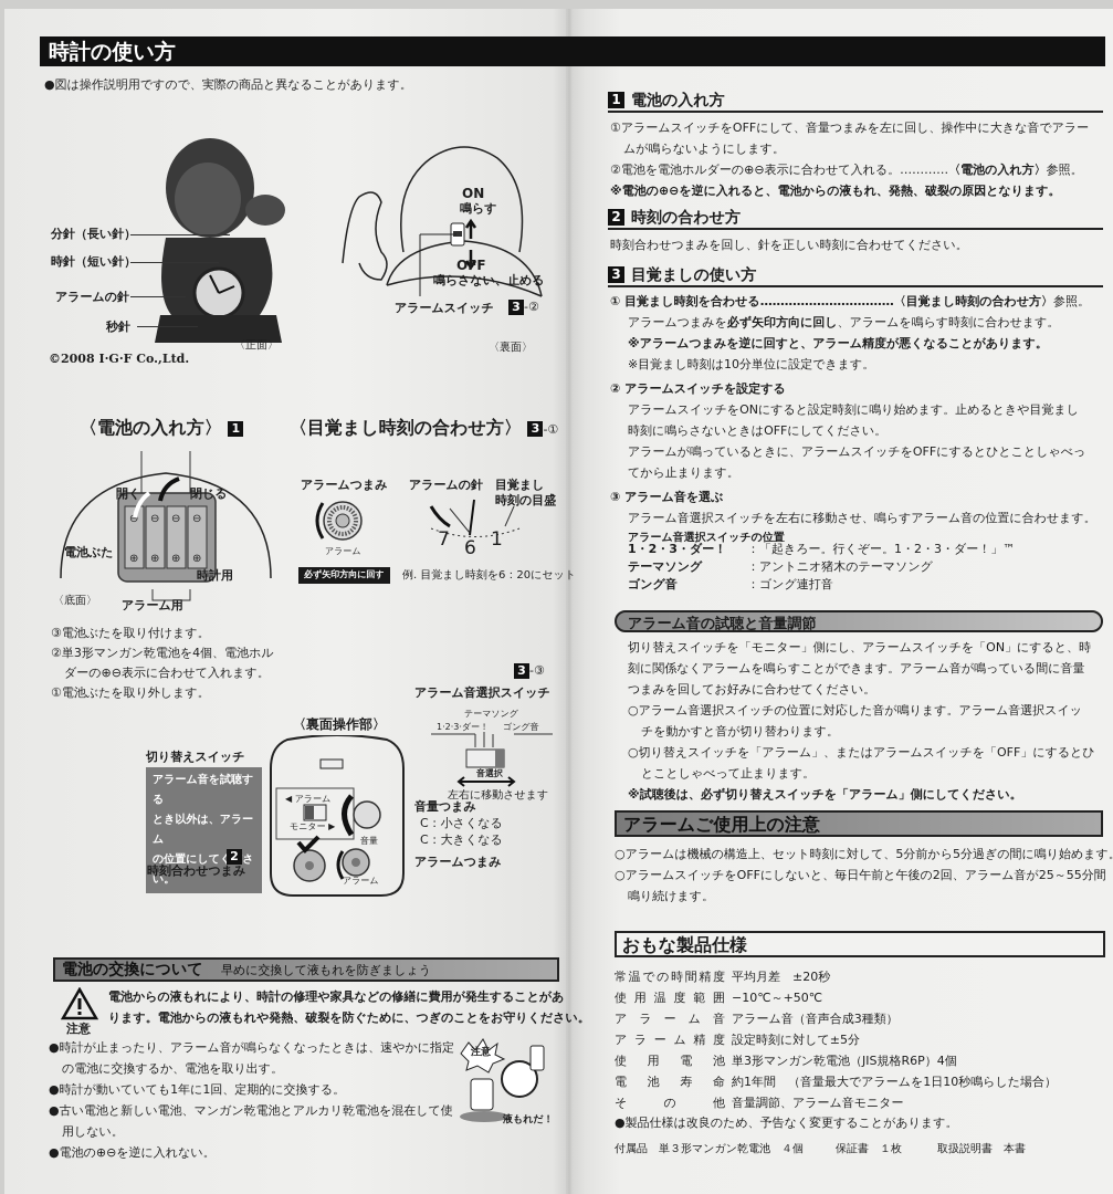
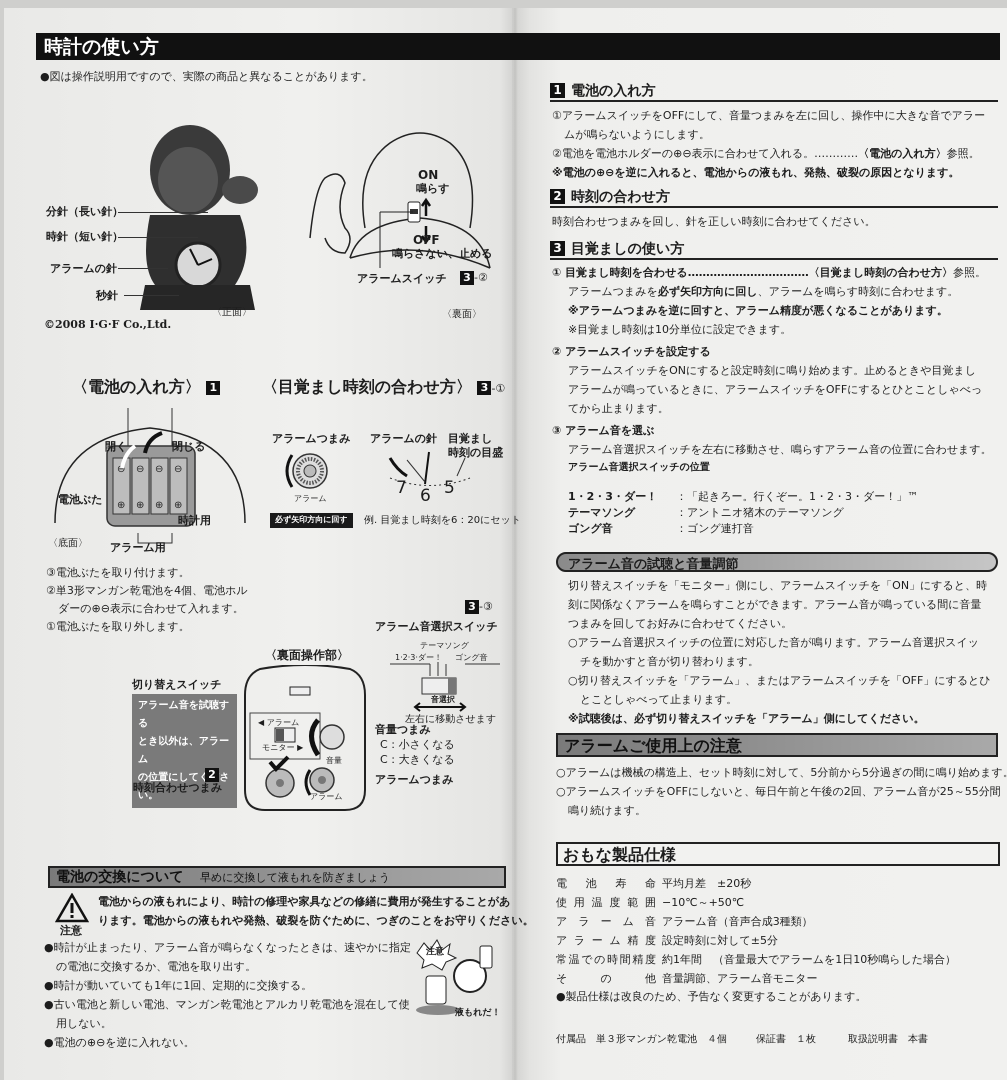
  時計の使い方
  ●図は操作説明用ですので、実際の商品と異なることがあります。
  分針（長い針）
  時針（短い針）
  アラームの針
  秒針
  〈正面〉
  ©2008 I·G·F Co.,Ltd.
  ON
  鳴らす
  OFF
  鳴らさない、止める
  アラームスイッチ
  3 -②
  〈裏面〉
  〈電池の入れ方〉 1
  ⊖
  ⊖
  ⊖
  ⊖
  ⊕
  ⊕
  ⊕
  ⊕
  開く
  閉じる
  電池ぶた
  時計用
  〈底面〉
  アラーム用
  ③電池ぶたを取り付けます。
  ②単3形マンガン乾電池を4個、電池ホル
  ダーの⊕⊖表示に合わせて入れます。
  ①電池ぶたを取り外します。
  〈目覚まし時刻の合わせ方〉 3 -①
  アラームつまみ
  アラーム
  必ず矢印方向に回す
  アラームの針
  目覚まし
  時刻の目盛
  7
  6
- 1
+ 5
  例. 目覚まし時刻を6：20にセット
  3 -③
  アラーム音選択スイッチ
  テーマソング
  1·2·3·ダー！
  ゴング音
  音選択
  左右に移動させます
  〈裏面操作部〉
  ◀ アラーム
  モニター ▶
  音量
  アラーム
  切り替えスイッチ
  アラーム音を試聴する
  とき以外は、アラーム
  の位置にしてさい。
  音量つまみ
  C：小さくなる
  C：大きくなる
  アラームつまみ
  2
  時刻合わせつまみ
  電池の交換について
  早めに交換して液もれを防ぎましょう
  注意
  電池からの液もれにより、時計の修理や家具などの修繕に費用が発生することがあ
  ります。電池からの液もれや発熱、破裂を防ぐために、つぎのことをお守りください。
  ●時計が止まったり、アラーム音が鳴らなくなったときは、速やかに指定
  の電池に交換するか、電池を取り出す。
  ●時計が動いていても1年に1回、定期的に交換する。
  ●古い電池と新しい電池、マンガン乾電池とアルカリ乾電池を混在して使
  用しない。
  ●電池の⊕⊖を逆に入れない。
  注意
  液もれだ！
  1 電池の入れ方
  ①アラームスイッチをOFFにして、音量つまみを左に回し、操作中に大きな音でアラー
  ムが鳴らないようにします。
  ②電池を電池ホルダーの⊕⊖表示に合わせて入れる。…………〈電池の入れ方〉参照。
  ※電池の⊕⊖を逆に入れると、電池からの液もれ、発熱、破裂の原因となります。
  2 時刻の合わせ方
  時刻合わせつまみを回し、針を正しい時刻に合わせてください。
  3 目覚ましの使い方
  ① 目覚まし時刻を合わせる……………………………〈目覚まし時刻の合わせ方〉参照。
  アラームつまみを必ず矢印方向に回し、アラームを鳴らす時刻に合わせます。
  ※アラームつまみを逆に回すと、アラーム精度が悪くなることがあります。
  ※目覚まし時刻は10分単位に設定できます。
  ② アラームスイッチを設定する
  アラームスイッチをONにすると設定時刻に鳴り始めます。止めるときや目覚まし
- 時刻に鳴らさないときはOFFにしてください。
  アラームが鳴っているときに、アラームスイッチをOFFにするとひとことしゃべっ
  てから止まります。
  ③ アラーム音を選ぶ
  アラーム音選択スイッチを左右に移動させ、鳴らすアラーム音の位置に合わせます。
  アラーム音選択スイッチの位置
  1・2・3・ダー！
  ：「起きろー。行くぞー。1・2・3・ダー！」™
  テーマソング
  ：アントニオ猪木のテーマソング
  ゴング音
  ：ゴング連打音
  アラーム音の試聴と音量調節
  切り替えスイッチを「モニター」側にし、アラームスイッチを「ON」にすると、時
  刻に関係なくアラームを鳴らすことができます。アラーム音が鳴っている間に音量
  つまみを回してお好みに合わせてください。
  ○アラーム音選択スイッチの位置に対応した音が鳴ります。アラーム音選択スイッ
  チを動かすと音が切り替わります。
  ○切り替えスイッチを「アラーム」、またはアラームスイッチを「OFF」にするとひ
  とことしゃべって止まります。
  ※試聴後は、必ず切り替えスイッチを「アラーム」側にしてください。
  アラームご使用上の注意
  ○アラームは機械の構造上、セット時刻に対して、5分前から5分過ぎの間に鳴り始めます
  ○アラームスイッチをOFFにしないと、毎日午前と午後の2回、アラーム音が25～55分間
  鳴り続けます。
  おもな製品仕様
- 常温での時間精度
+ 電池寿命
  平均月差 ±20秒
  使用温度範囲
  −10℃～+50℃
  アラーム音
  アラーム音（音声合成3種類）
  アラーム精度
  設定時刻に対して±5分
- 使用電池
- 単3形マンガン乾電池（JIS規格R6P）4個
- 電池寿命
+ 常温での時間精度
  約1年間 （音量最大でアラームを1日10秒鳴らした場合）
  その他
  音量調節、アラーム音モニター
  ●製品仕様は改良のため、予告なく変更することがあります。
  付属品 単３形マンガン乾電池 ４個
  保証書 １枚
  取扱説明書 本書
